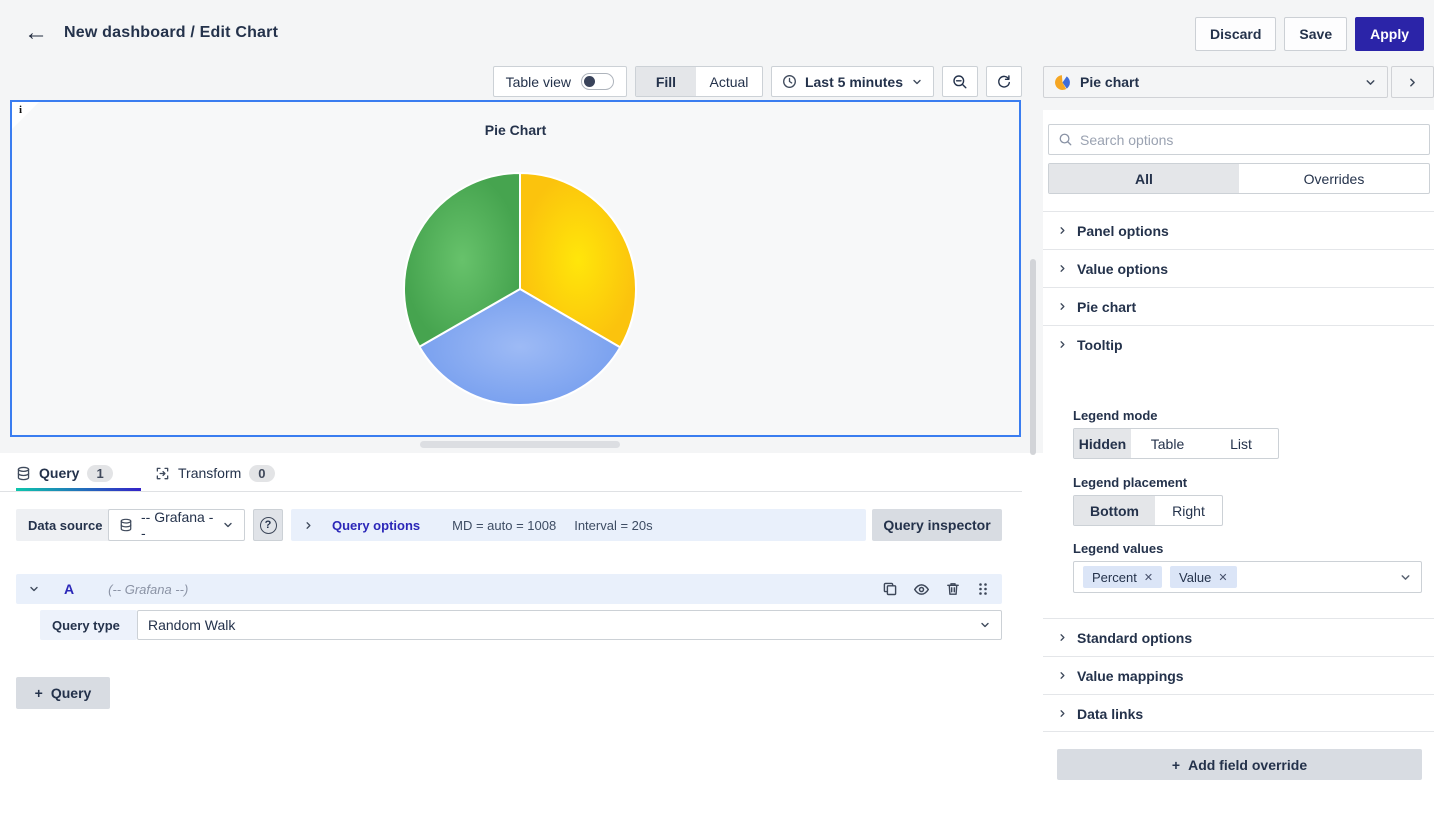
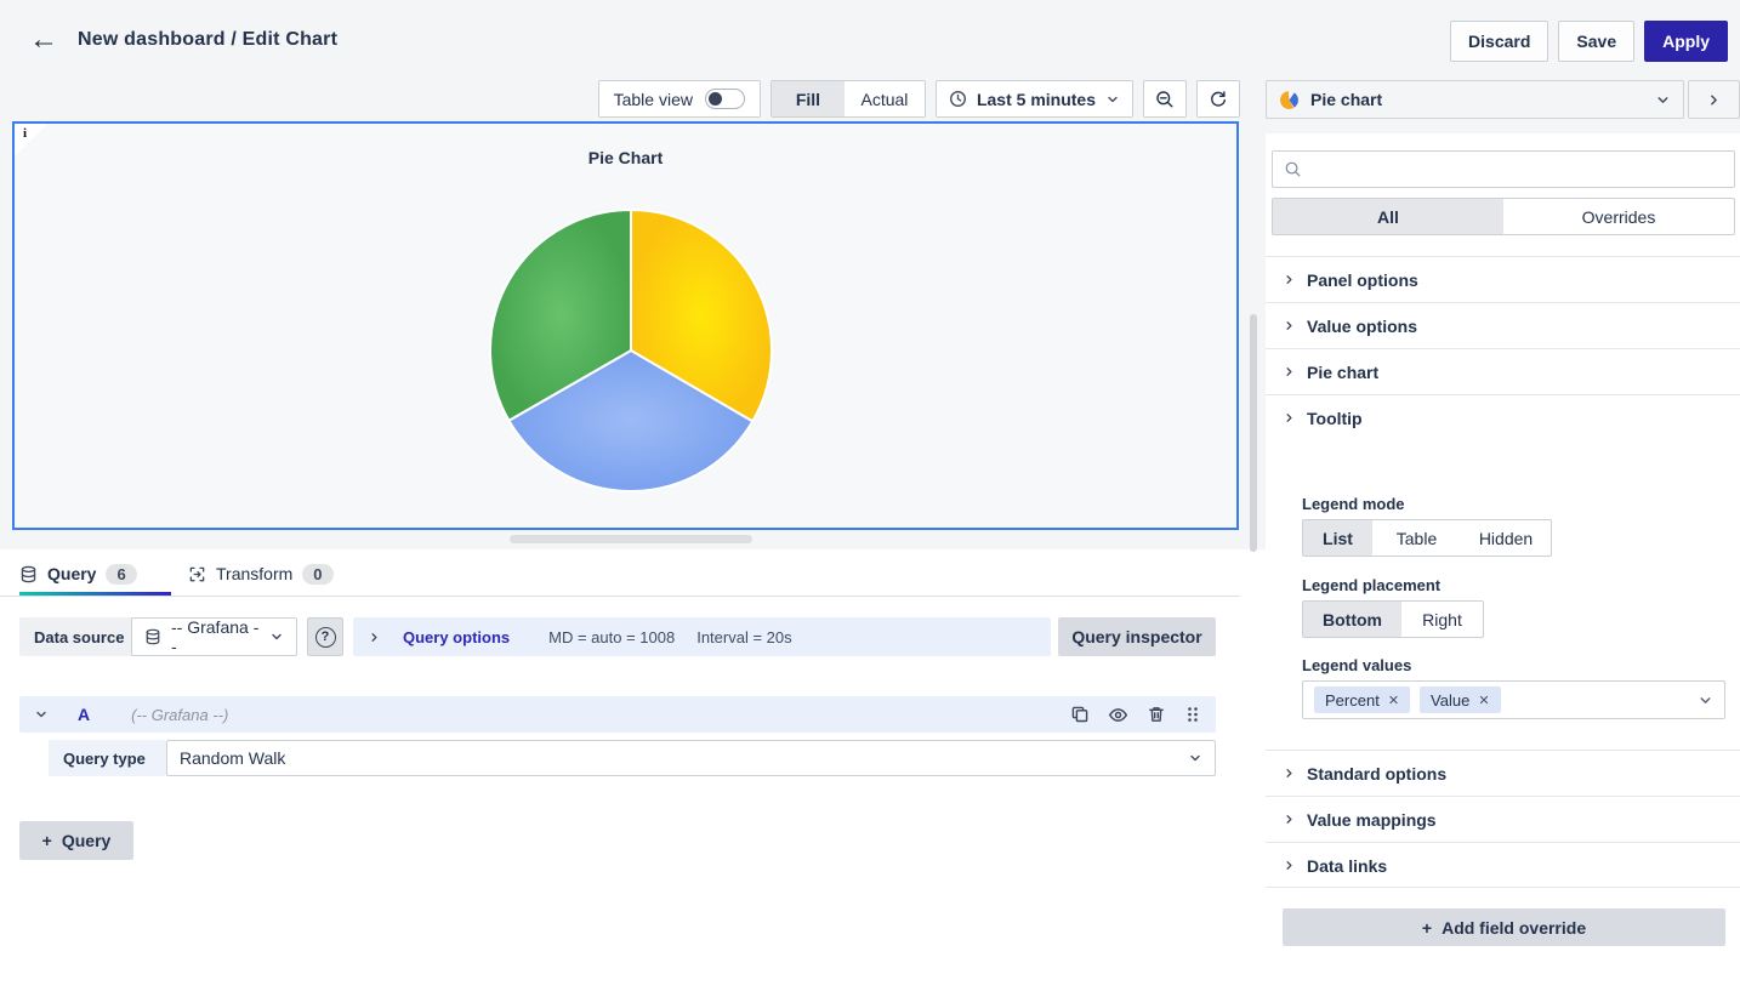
  ←
  New dashboard / Edit Chart
  Discard
  Save
  Apply
  Table view
  Fill
  Actual
  Last 5 minutes
  i
  Pie Chart
  Query
- 1
+ 6
  Transform
  0
  Data source
  -- Grafana --
  ?
  Query options
  MD = auto = 1008
  Interval = 20s
  Query inspector
  A
  (-- Grafana --)
  Query type
  Random Walk
  +
  Query
  Pie chart
- Search options
  All
  Overrides
  Panel options
  Value options
  Pie chart
  Tooltip
  Legend mode
- Hidden
+ List
  Table
- List
+ Hidden
  Legend placement
  Bottom
  Right
  Legend values
  Percent
  ✕
  Value
  ✕
  Standard options
  Value mappings
  Data links
  +
  Add field override
